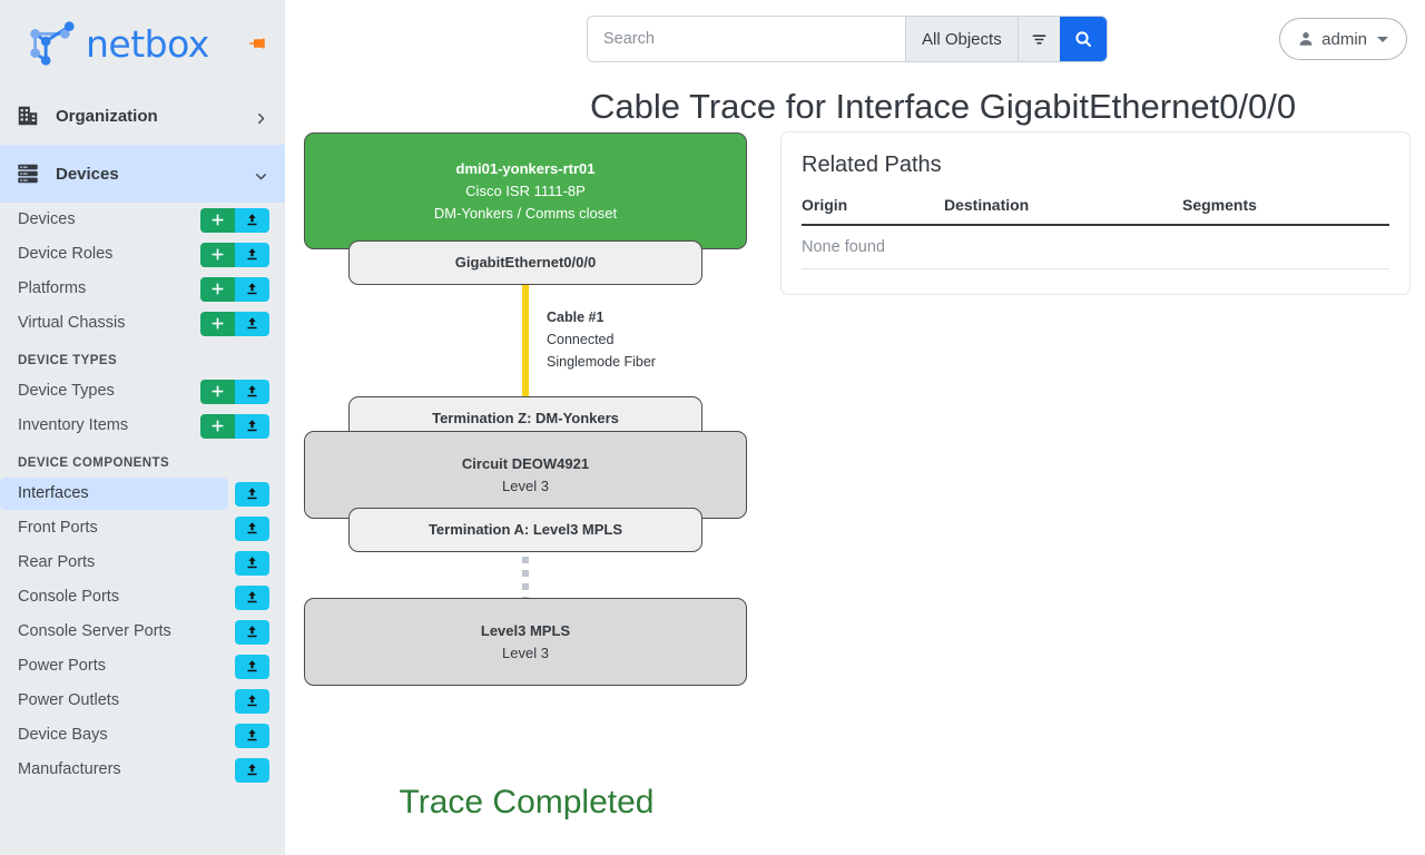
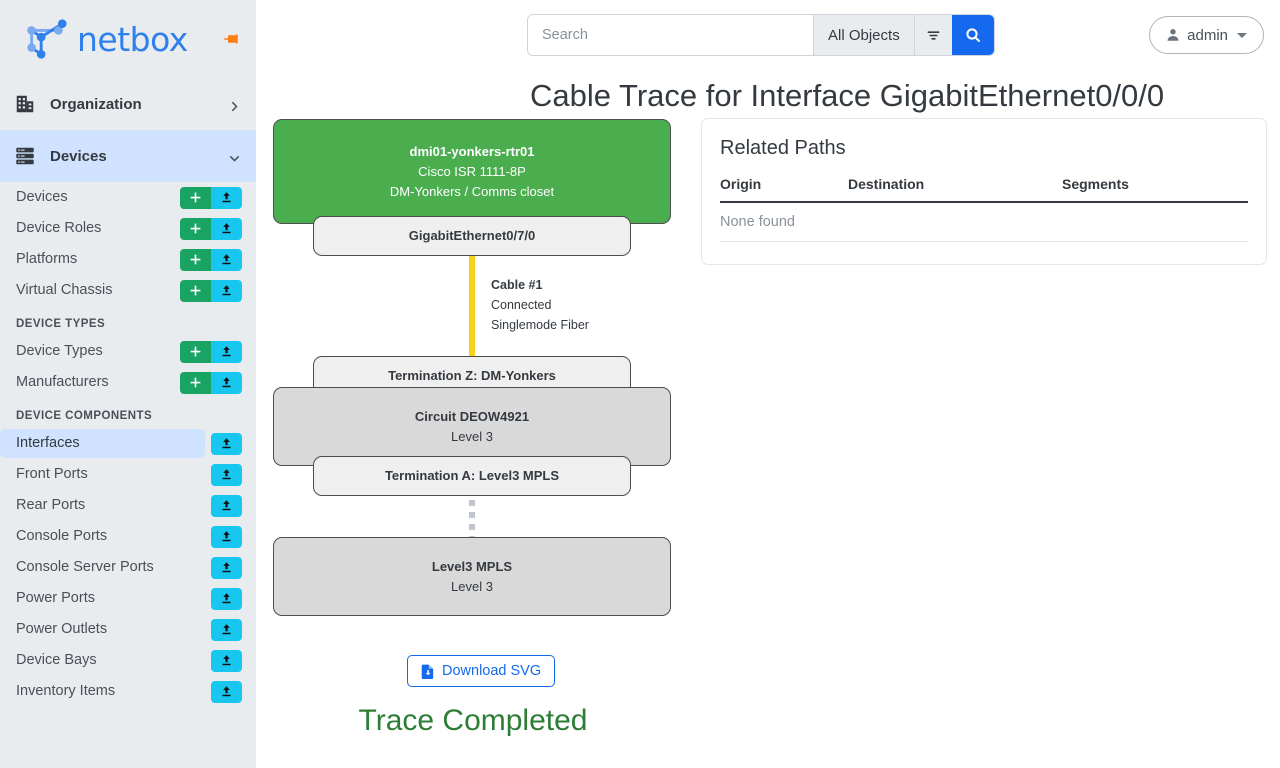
  netbox
  Organization
  Devices
  Devices
  Device Roles
  Platforms
  Virtual Chassis
  DEVICE TYPES
  Device Types
- Inventory Items
+ Manufacturers
  DEVICE COMPONENTS
  Interfaces
  Front Ports
  Rear Ports
  Console Ports
  Console Server Ports
  Power Ports
  Power Outlets
  Device Bays
- Manufacturers
+ Inventory Items
  Search
  All Objects
  admin
  Cable Trace for Interface GigabitEthernet0/0/0
  dmi01-yonkers-rtr01
  Cisco ISR 1111-8P
  DM-Yonkers / Comms closet
- GigabitEthernet0/0/0
+ GigabitEthernet0/7/0
  Cable #1
  Connected
  Singlemode Fiber
  Termination Z: DM-Yonkers
  Circuit DEOW4921
  Level 3
  Termination A: Level3 MPLS
  Level3 MPLS
  Level 3
+ Download SVG
  Trace Completed
  Related Paths
  Origin	Destination	Segments
  None found
